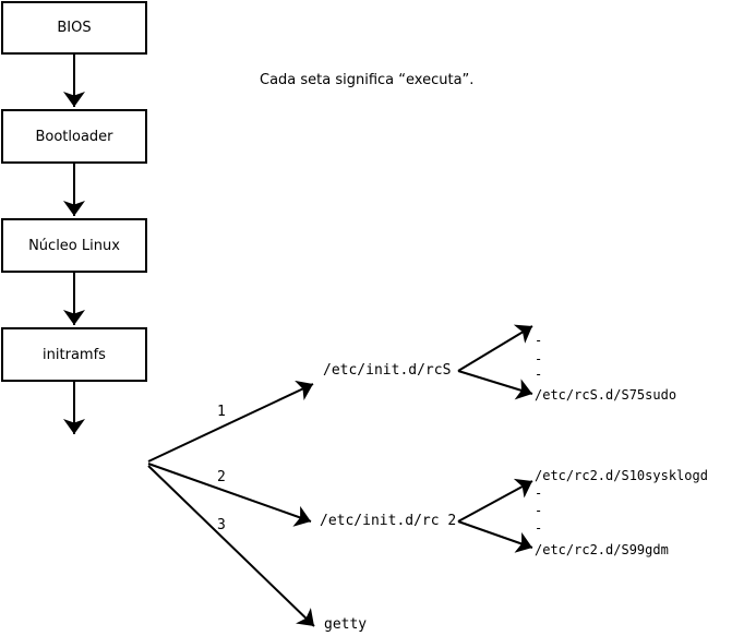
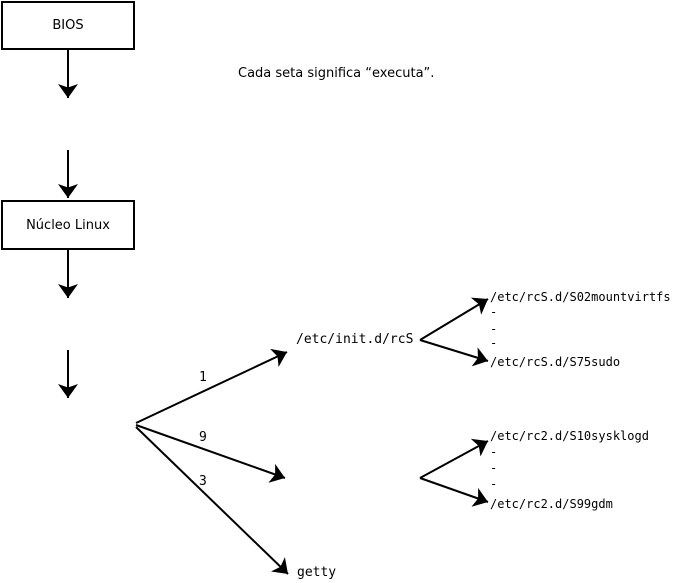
  BIOS
- Bootloader
  Núcleo Linux
- initramfs
  Cada seta significa “executa”.
  1
- 2
+ 9
  3
  /etc/init.d/rcS
- /etc/init.d/rc 2
  getty
+ /etc/rcS.d/S02mountvirtfs
  -
  -
  -
  /etc/rcS.d/S75sudo
  /etc/rc2.d/S10sysklogd
  -
  -
  -
  /etc/rc2.d/S99gdm
